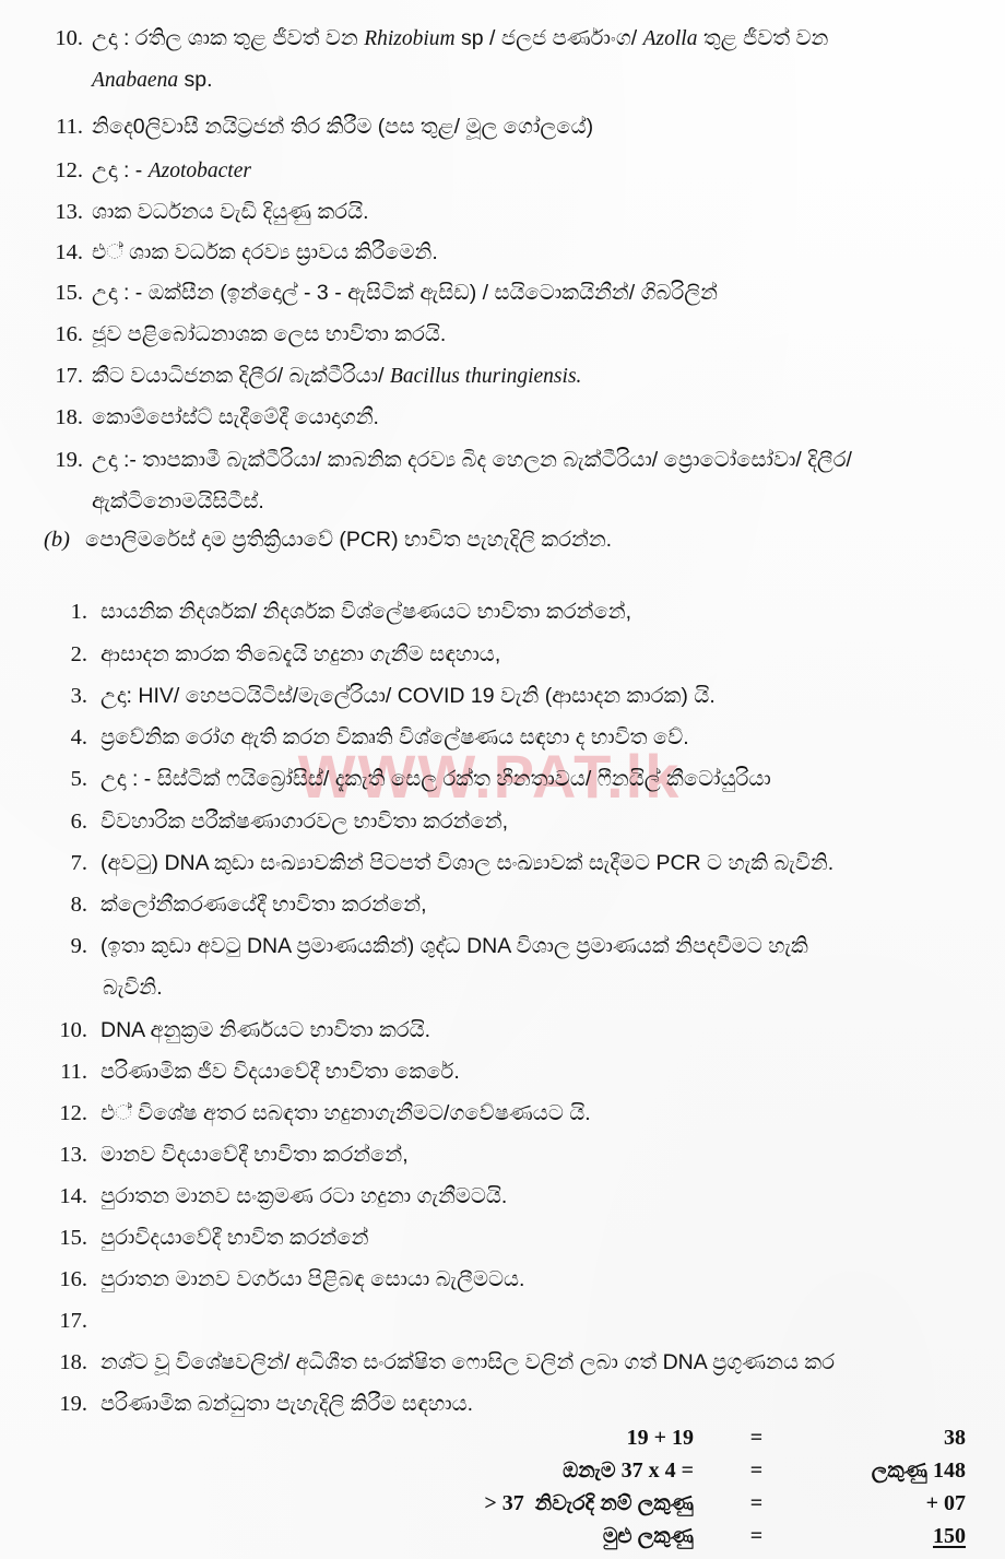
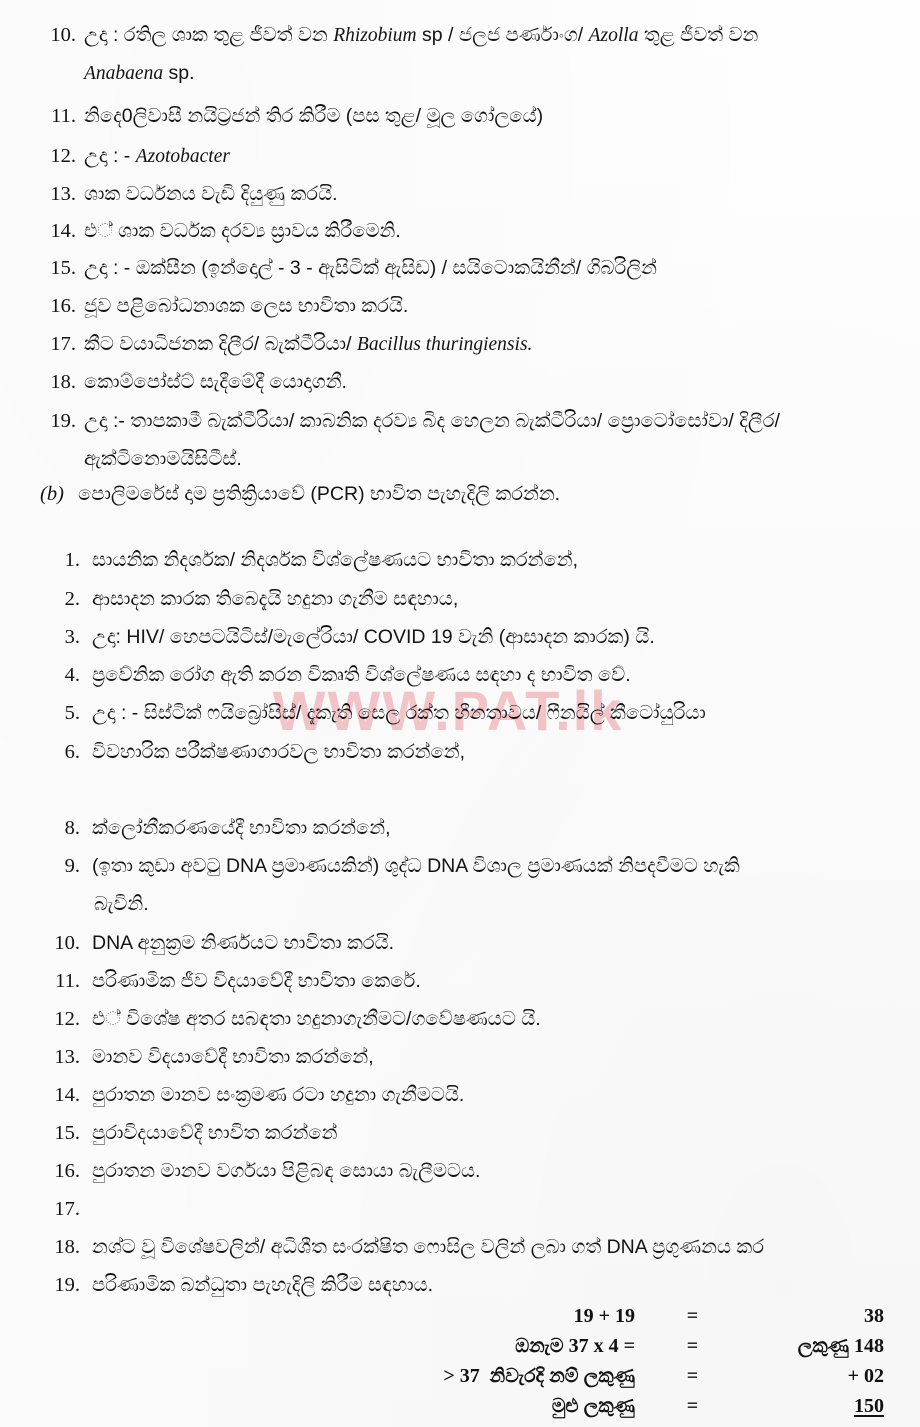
  WWW.PAT.lk
  10.
  උදා : රතිල ශාක තුළ ජීවත් වන Rhizobium sp / ජලජ පර්ණාංග/ Azolla තුළ ජීවත් වන
  Anabaena sp.
  11.
  නිදෙ0ලිවාසී නයිට්‍රජන් තිර කිරීම (පස තුළ/ මූල ගෝලයේ)
  12.
  උදා : - Azotobacter
  13.
  ශාක වර්ධනය වැඩි දියුණු කරයි.
  14.
  එ් ශාක වර්ධක ද‍රව්‍ය ස්‍රාවය කිරීමෙනි.
  15.
  උදා : - ඔක්සීන (ඉන්දොල් - 3 - ඇසිටික් ඇසිඩ) / සයිටොකයිනීන්/ ගිබරිලින්
  16.
  ජූව පළිබෝධනාශක ලෙස භාවිතා කරයි.
  17.
  කීට ව‍යාධිජනක දිලීර/ බැක්ටීරියා/ Bacillus thuringiensis.
  18.
  කොම්පෝස්ට් සැදීමේදී යොදාගනී.
  19.
  උදා :- තාපකාමී බැක්ටීරියා/ කාබනික ද‍රව්‍ය බිද හෙලන බැක්ටීරියා/ ප්‍රොටෝසෝවා/ දිලීර/
  ඇක්ටිනොමයිසිටීස්.
  (b)
  පොලිමරේස් දාම ප්‍රතික්‍රියාවේ (PCR) භාවිත පැහැදිලි කරන්න.
  1.
  සායනික නිදර්ශක/ නිදර්ශක විශ්ලේෂණයට භාවිතා කරන්නේ,
  2.
  ආසාදන කාරක තිබෙදැයි හදුනා ගැනීම සඳහාය,
  3.
  උදා: HIV/ හෙපටයිටිස්/මැලේරියා/ COVID 19 වැනි (ආසාදන කාරක) යි.
  4.
  ප්‍රවේනික රෝග ඇති කරන විකෘති විශ්ලේෂණය සඳහා ද භාවිත වේ.
  5.
  උදා : - සිස්ටික් ෆයිබ්‍රෝසිස්/ දැකැති සෙල රක්ත හීනතාවය/ ෆීනයිල් කීටෝයුරියා
  6.
  විවහාරික පරීක්ෂණාගාරවල භාවිතා කරන්නේ,
- 7.
- (අවටු) DNA කුඩා සංඛ්‍යාවකින් පිටපත් විශාල සංඛ්‍යාවක් සැදීමට PCR ට හැකි බැවිනි.
  8.
  ක්ලෝනීකරණයේදී භාවිතා කරන්නේ,
  9.
  (ඉතා කුඩා අවටු DNA ප්‍රමාණයකින්) ශුද්ධ DNA විශාල ප්‍රමාණයක් නිපදවීමට හැකි
  බැවිනි.
  10.
  DNA අනුක්‍රම නිර්ණයට භාවිතා කරයි.
  11.
  පරිණාමික ජීව විද‍යාවේදී භාවිතා කෙරේ.
  12.
  එ් විශේෂ අතර සබඳතා හදුනාගැනීමට/ගවේෂණයට යි.
  13.
  මානව විද‍යාවේදී භාවිතා කරන්නේ,
  14.
  පුරාතන මානව සංක්‍රමණ රටා හදුනා ගැනීමටයි.
  15.
  පුරාවිද‍යාවේදී භාවිත කරන්නේ
  16.
  පුරාතන මානව වර්ගයා පිළිබඳ සොයා බැලීමටය.
  17.
  18.
  නශ්ට වූ විශේෂවලින්/ අධිශීත සංරක්ෂිත ෆොසිල වලින් ලබා ගත් DNA ප්‍රගුණනය කර
  19.
  පරිණාමික බන්ධුතා පැහැදිලි කිරීම සඳහාය.
  19 + 19
  =
  38
  ඔනැම 37 x 4 =
  =
  ලකුණු 148
  > 37 නිවැරදි නම් ලකුණු
  =
- + 07
+ + 02
  මුළු ලකුණු
  =
  150
